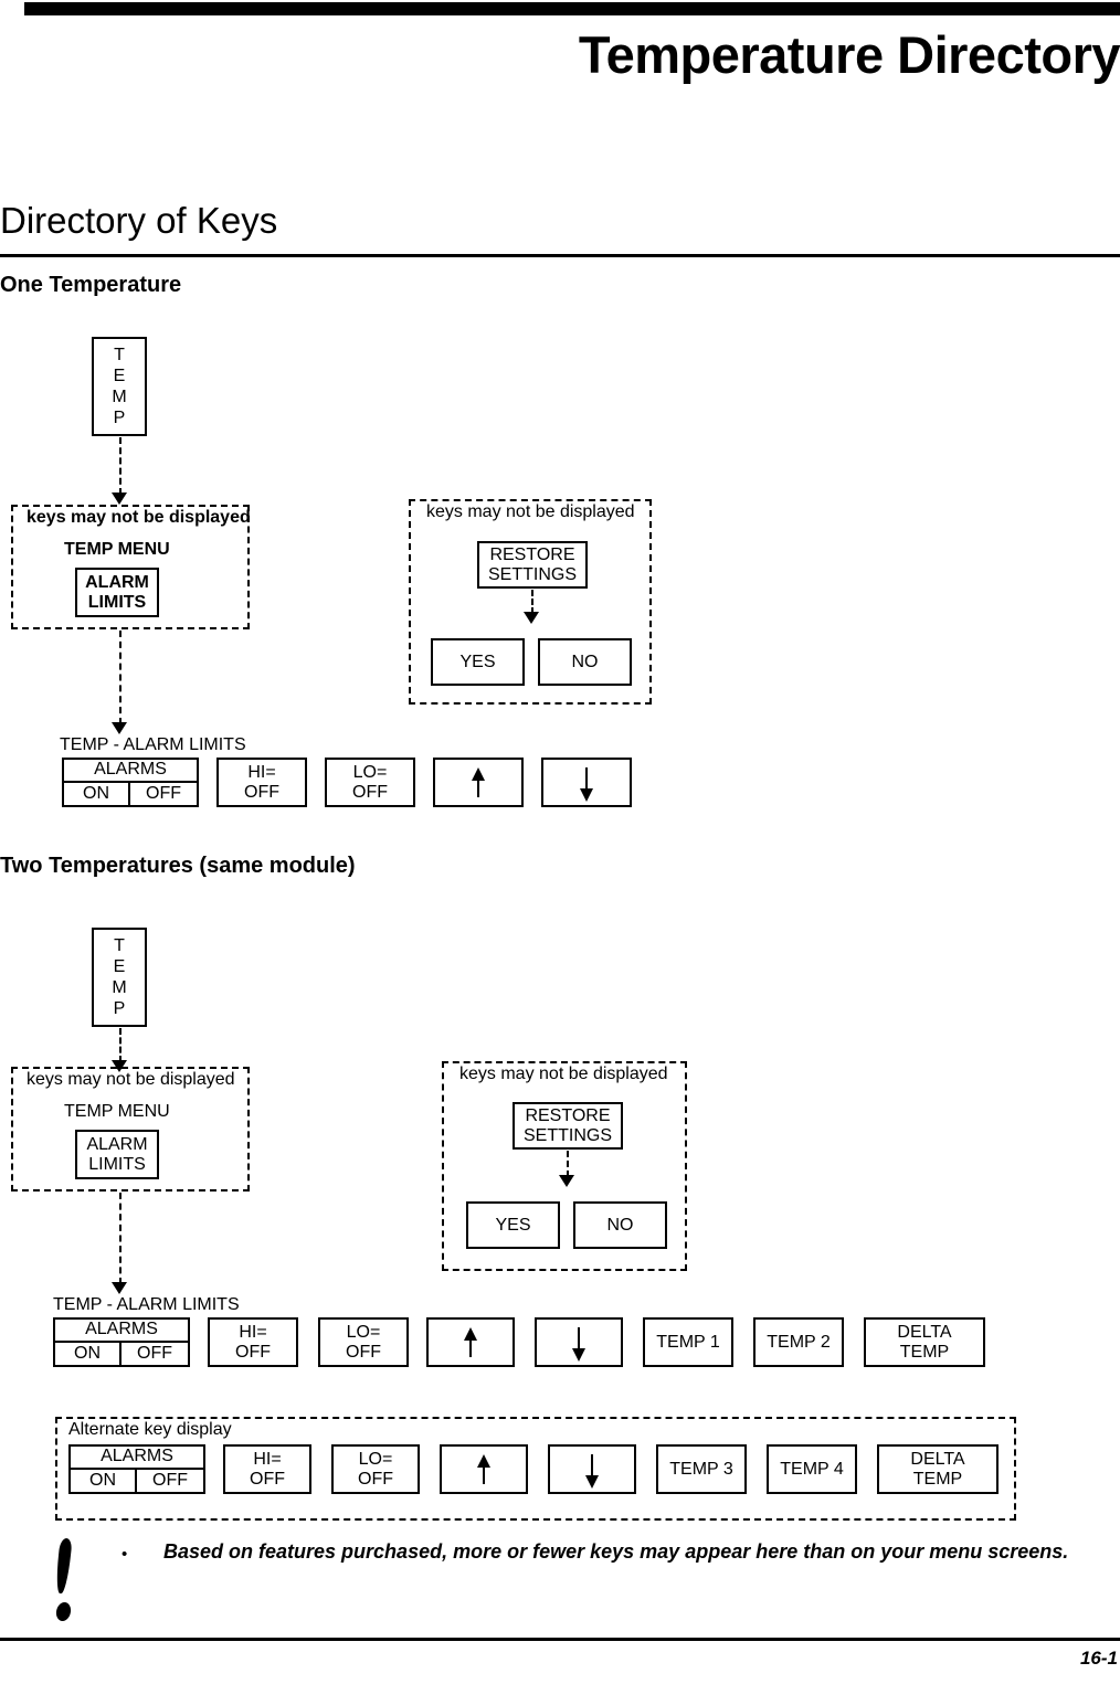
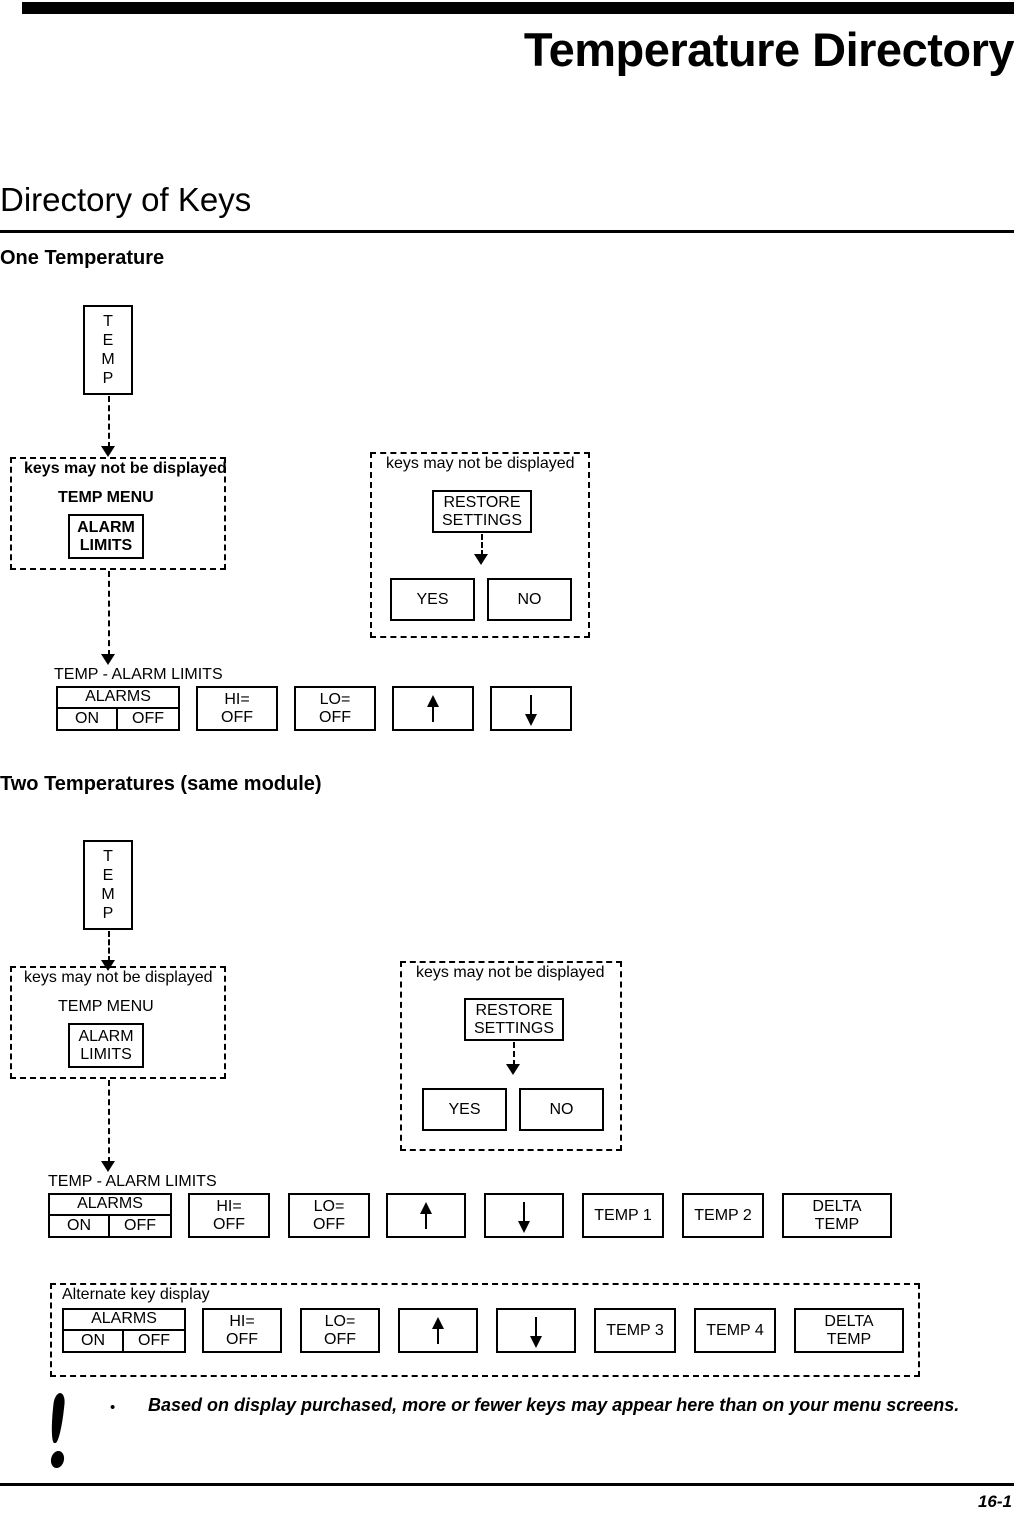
  Temperature Directory
  Directory of Keys
  One Temperature
  T
  E
  M
  P
  keys may not be displayed
  TEMP MENU
  ALARM
  LIMITS
  keys may not be displayed
  RESTORE
  SETTINGS
  YES
  NO
  TEMP - ALARM LIMITS
  ALARMS
  ON
  OFF
  HI=
  OFF
  LO=
  OFF
  Two Temperatures (same module)
  T
  E
  M
  P
  keys may not be displayed
  TEMP MENU
  ALARM
  LIMITS
  keys may not be displayed
  RESTORE
  SETTINGS
  YES
  NO
  TEMP - ALARM LIMITS
  ALARMS
  ON
  OFF
  HI=
  OFF
  LO=
  OFF
  TEMP 1
  TEMP 2
  DELTA
  TEMP
  Alternate key display
  ALARMS
  ON
  OFF
  HI=
  OFF
  LO=
  OFF
  TEMP 3
  TEMP 4
  DELTA
  TEMP
  •
- Based on features purchased, more or fewer keys may appear here than on your menu screens.
+ Based on display purchased, more or fewer keys may appear here than on your menu screens.
  16-1
